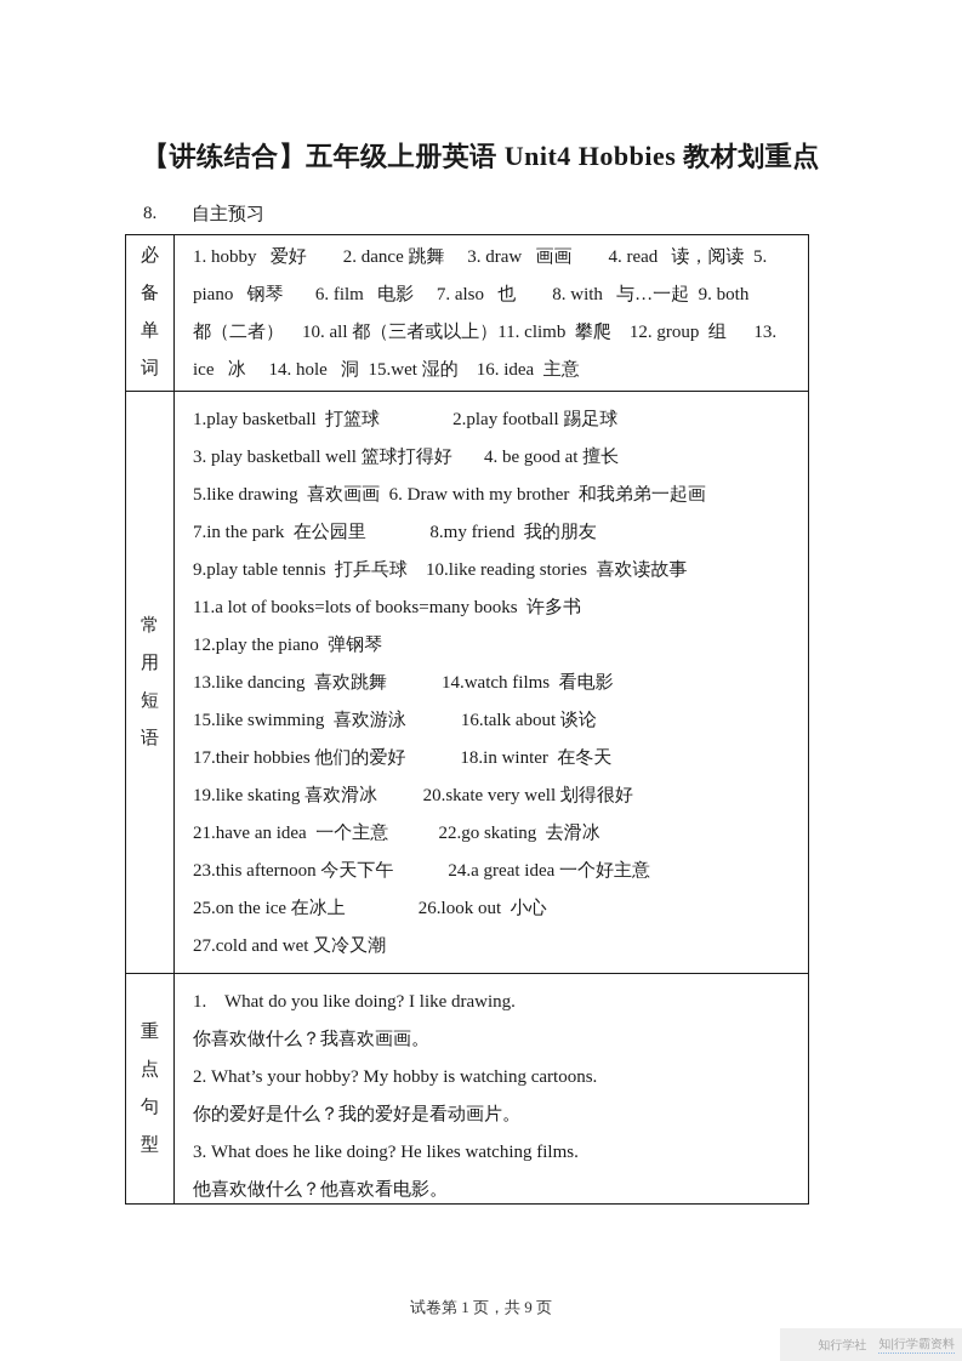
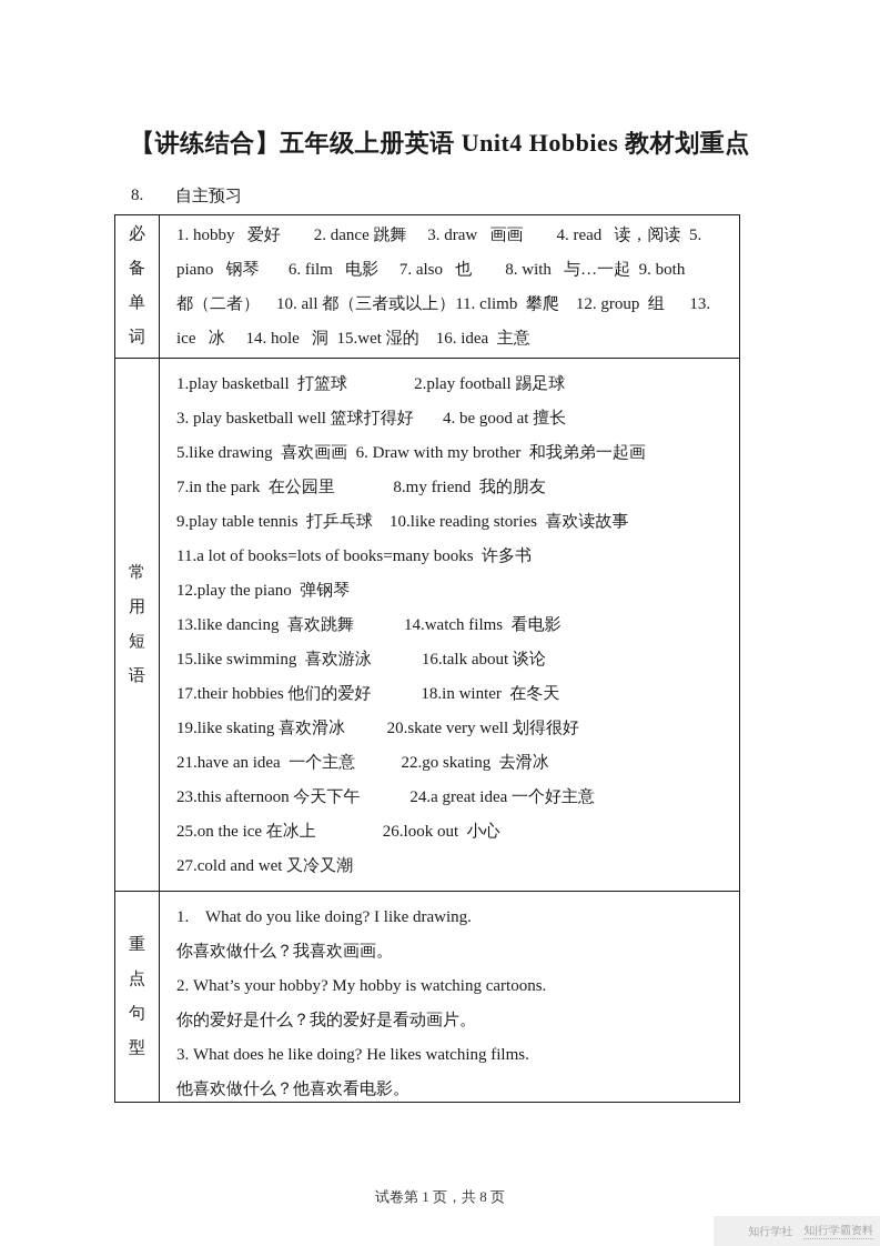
  【讲练结合】五年级上册英语 Unit4 Hobbies 教材划重点
  8.
  自主预习
  必
  备
  单
  词
  1. hobby 爱好 2. dance 跳舞 3. draw 画画 4. read 读，阅读 5.
  piano 钢琴 6. film 电影 7. also 也 8. with 与…一起 9. both
  都（二者） 10. all 都（三者或以上）11. climb 攀爬 12. group 组 13.
  ice 冰 14. hole 洞 15.wet 湿的 16. idea 主意
  常
  用
  短
  语
  1.play basketball 打篮球 2.play football 踢足球
  3. play basketball well 篮球打得好 4. be good at 擅长
  5.like drawing 喜欢画画 6. Draw with my brother 和我弟弟一起画
  7.in the park 在公园里 8.my friend 我的朋友
  9.play table tennis 打乒乓球 10.like reading stories 喜欢读故事
  11.a lot of books=lots of books=many books 许多书
  12.play the piano 弹钢琴
  13.like dancing 喜欢跳舞 14.watch films 看电影
  15.like swimming 喜欢游泳 16.talk about 谈论
  17.their hobbies 他们的爱好 18.in winter 在冬天
  19.like skating 喜欢滑冰 20.skate very well 划得很好
  21.have an idea 一个主意 22.go skating 去滑冰
  23.this afternoon 今天下午 24.a great idea 一个好主意
  25.on the ice 在冰上 26.look out 小心
  27.cold and wet 又冷又潮
  重
  点
  句
  型
  1. What do you like doing? I like drawing.
  你喜欢做什么？我喜欢画画。
  2. What’s your hobby? My hobby is watching cartoons.
  你的爱好是什么？我的爱好是看动画片。
  3. What does he like doing? He likes watching films.
  他喜欢做什么？他喜欢看电影。
- 试卷第 1 页，共 9 页
+ 试卷第 1 页，共 8 页
  知行学社
  知|行学霸资料
